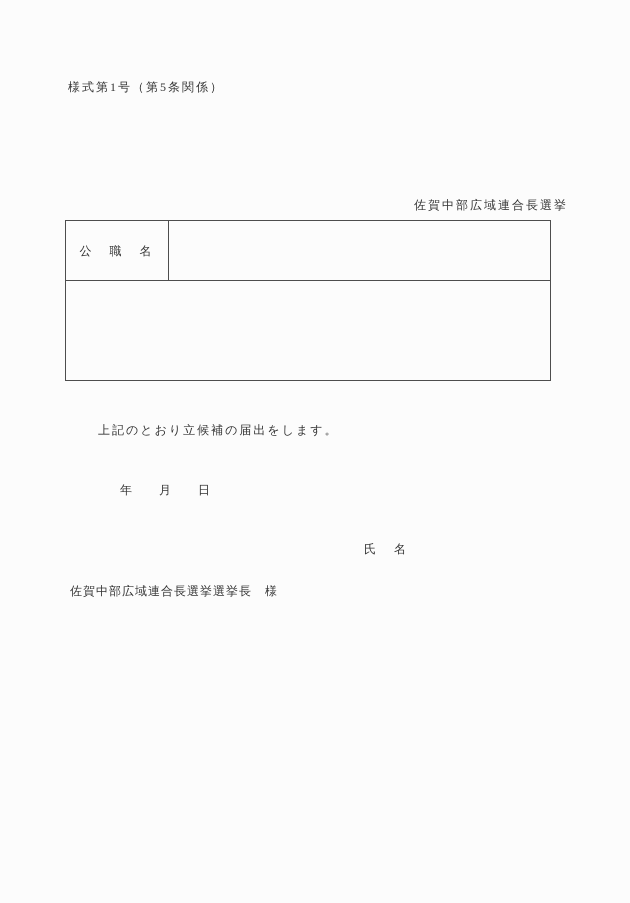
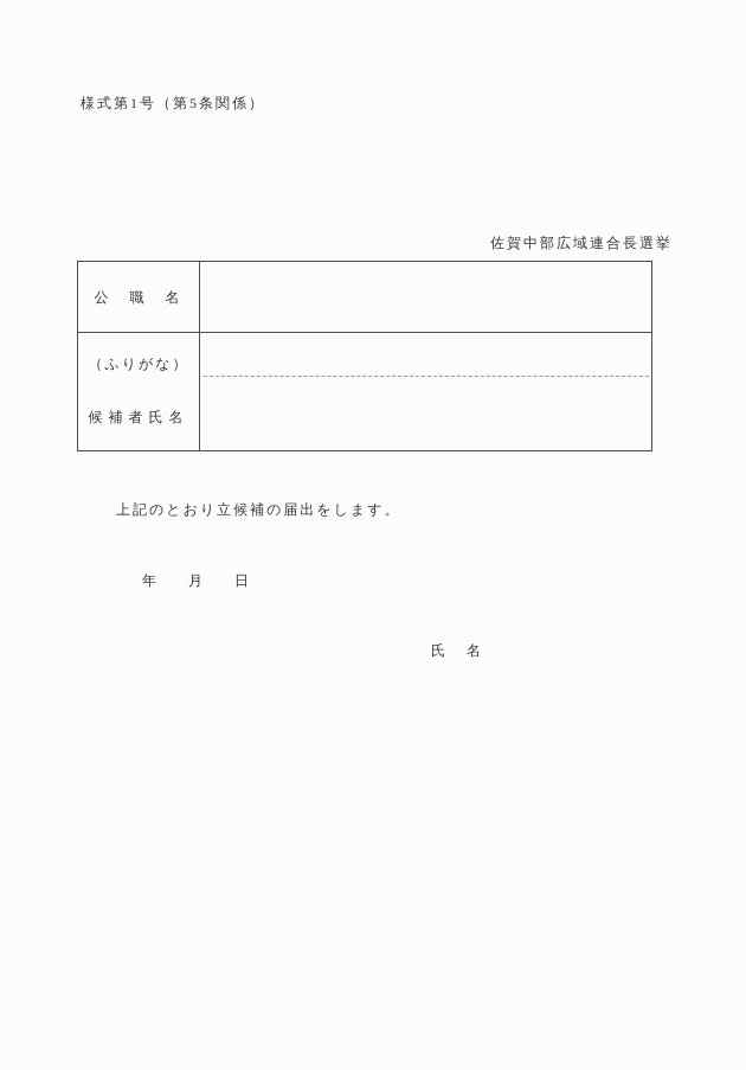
  様式第1号（第5条関係）
  佐賀中部広域連合長選挙
  公 職 名
+ （ふりがな）
+ 候補者氏名
  上記のとおり立候補の届出をします。
  年 月 日
  氏 名
- 佐賀中部広域連合長選挙選挙長 様
